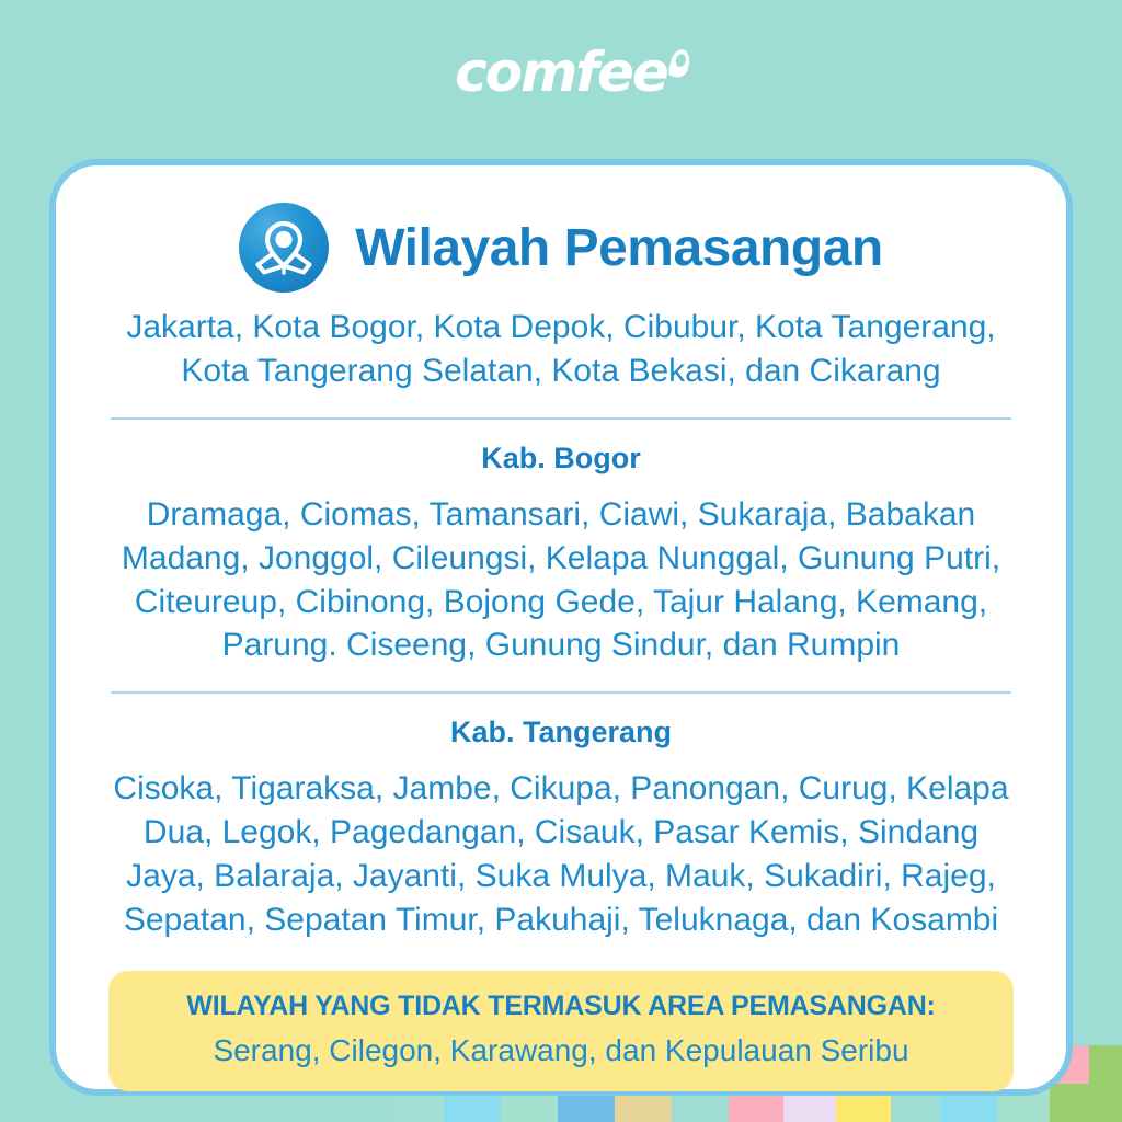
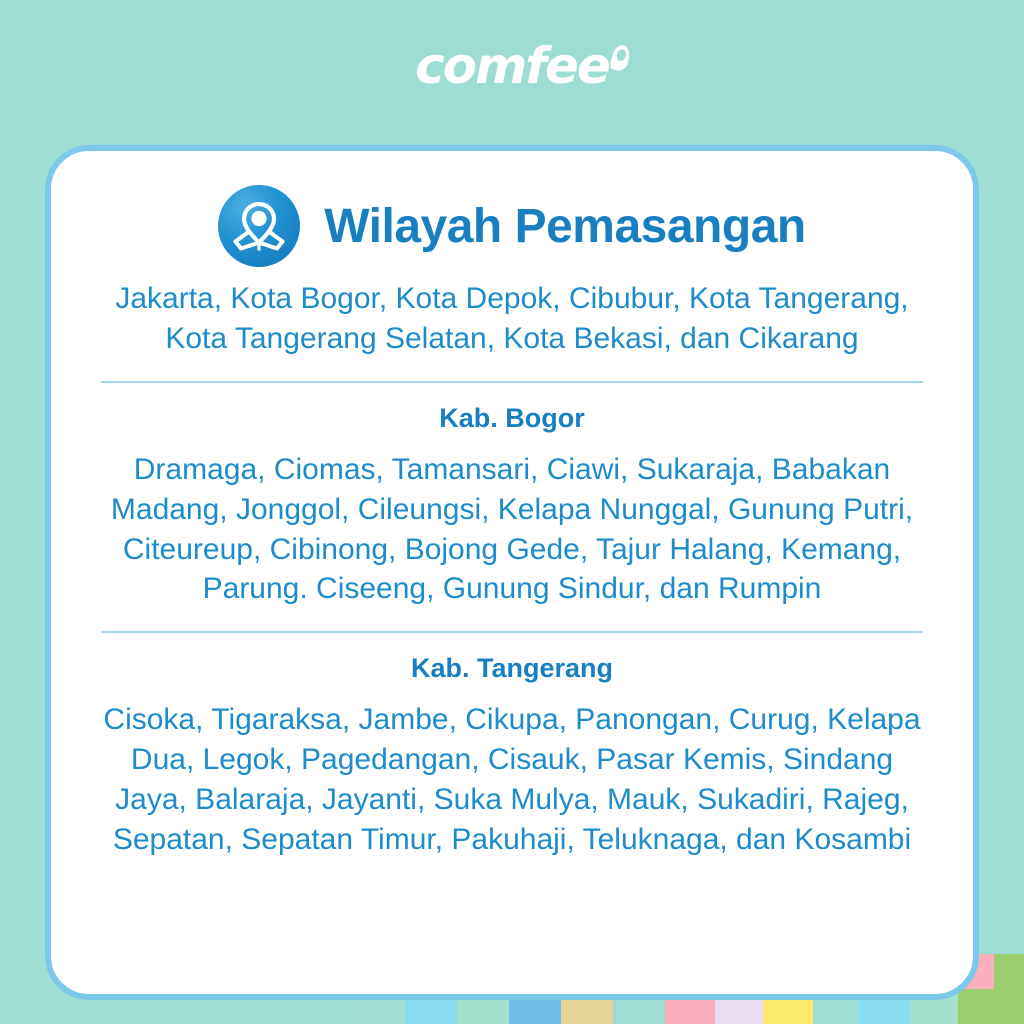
  comfee
  Wilayah Pemasangan
  Jakarta, Kota Bogor, Kota Depok, Cibubur, Kota Tangerang, Kota Tangerang Selatan, Kota Bekasi, dan Cikarang
  Kab. Bogor
  Dramaga, Ciomas, Tamansari, Ciawi, Sukaraja, Babakan Madang, Jonggol, Cileungsi, Kelapa Nunggal, Gunung Putri, Citeureup, Cibinong, Bojong Gede, Tajur Halang, Kemang, Parung. Ciseeng, Gunung Sindur, dan Rumpin
  Kab. Tangerang
  Cisoka, Tigaraksa, Jambe, Cikupa, Panongan, Curug, Kelapa Dua, Legok, Pagedangan, Cisauk, Pasar Kemis, Sindang Jaya, Balaraja, Jayanti, Suka Mulya, Mauk, Sukadiri, Rajeg, Sepatan, Sepatan Timur, Pakuhaji, Teluknaga, dan Kosambi
- WILAYAH YANG TIDAK TERMASUK AREA PEMASANGAN:
- Serang, Cilegon, Karawang, dan Kepulauan Seribu
